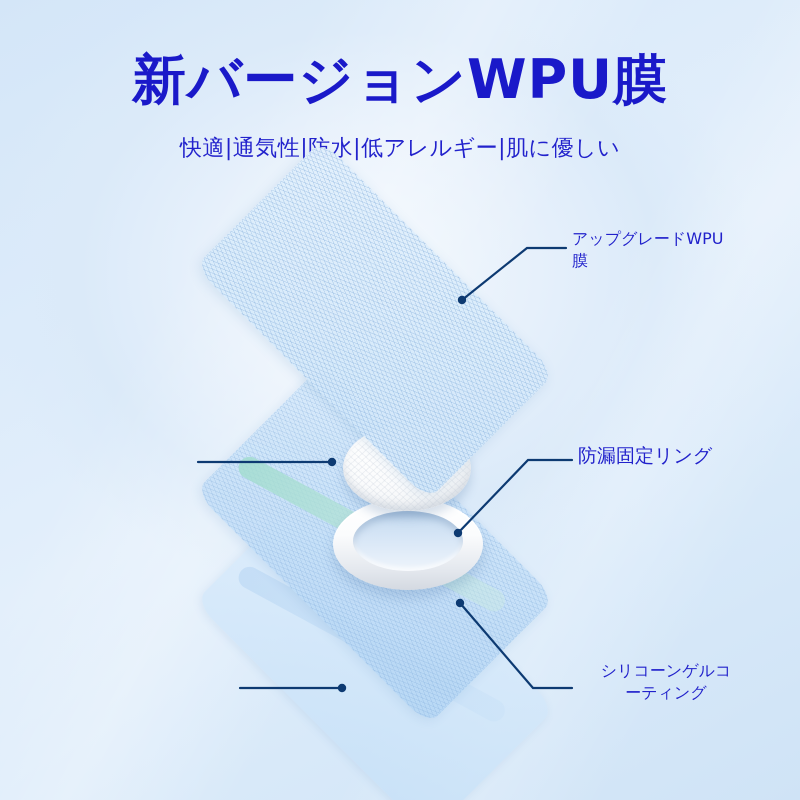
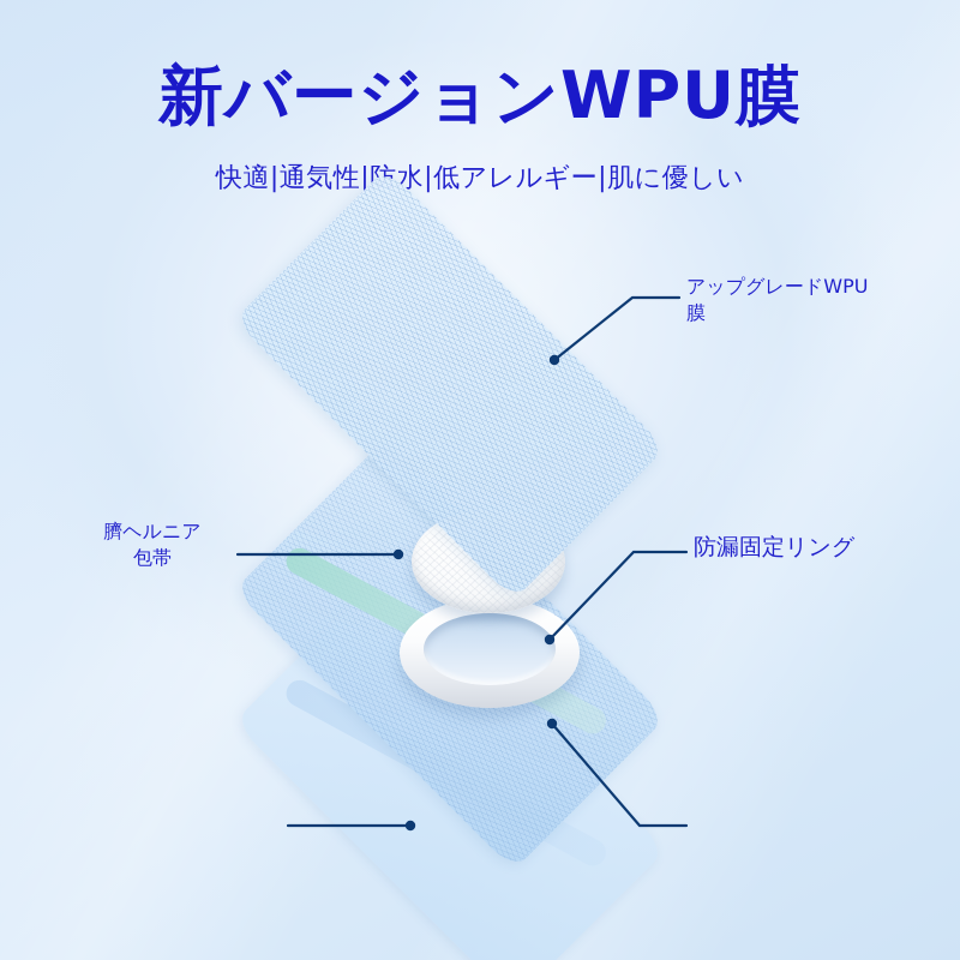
  新バージョンWPU膜
  快適|通気性|水|低アレルギー|肌に優しい
  アップグレードWPU
  膜
+ 臍ヘルニア
+ 包帯
  防漏固定リング
- シリコーンゲルコ
- ーティング
